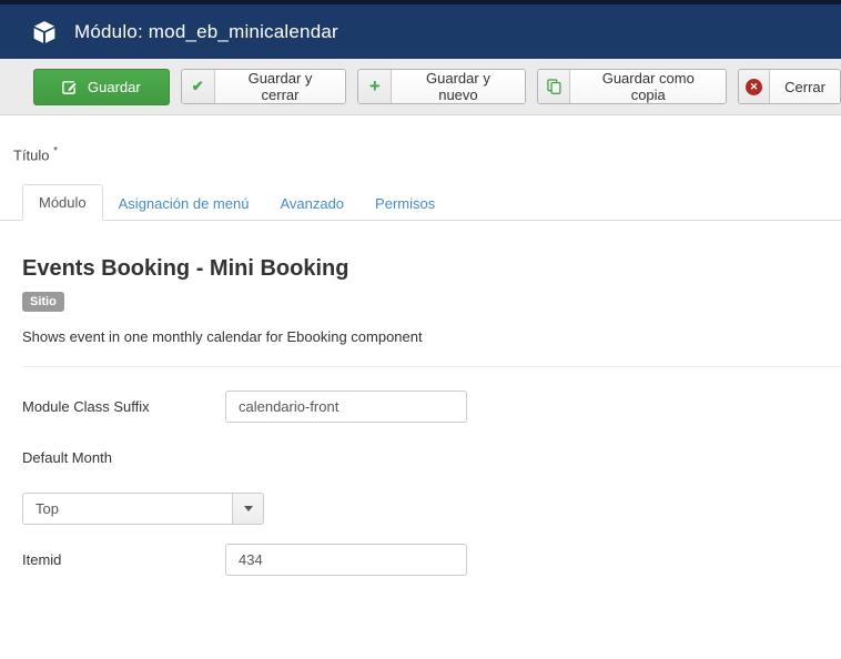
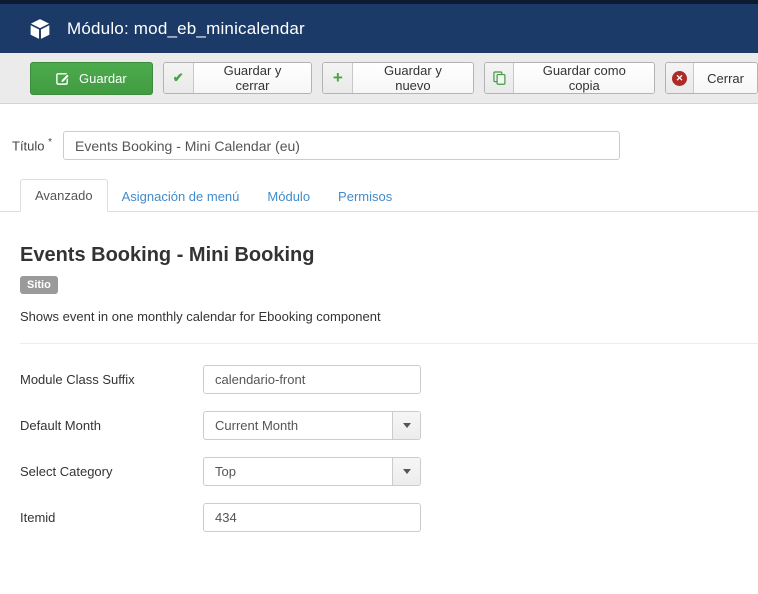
  Módulo: mod_eb_minicalendar
  Guardar
  ✔
  Guardar y cerrar
  +
  Guardar y nuevo
  Guardar como copia
  ✕
  Cerrar
  Título *
+ Events Booking - Mini Calendar (eu)
- Módulo
+ Avanzado
  Asignación de menú
- Avanzado
+ Módulo
  Permisos
  Events Booking - Mini Booking
  Sitio
  Shows event in one monthly calendar for Ebooking component
  Module Class Suffix
  calendario-front
  Default Month
+ Current Month
+ Select Category
  Top
  Itemid
  434
